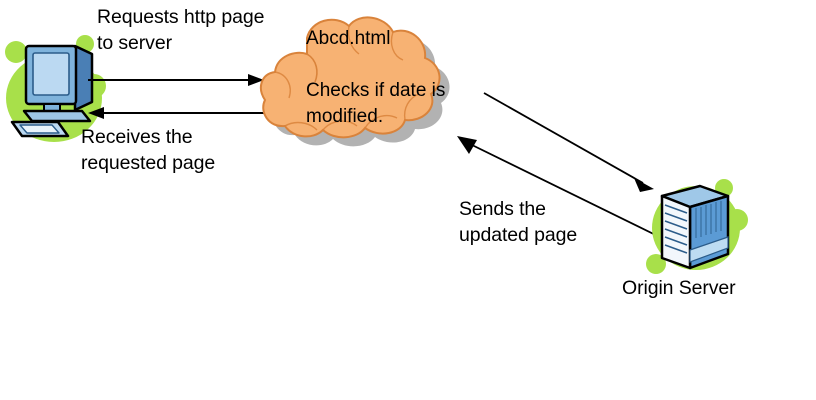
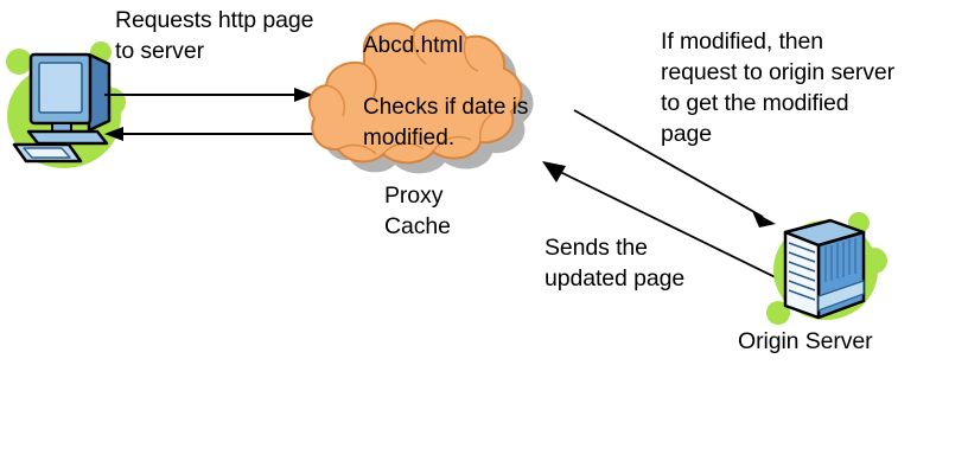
  Requests http page
  to server
- Receives the
- requested page
  Abcd.html
  Checks if date is
  modified.
+ Proxy
+ Cache
+ If modified, then
+ request to origin server
+ to get the modified
+ page
  Sends the
  updated page
  Origin Server
